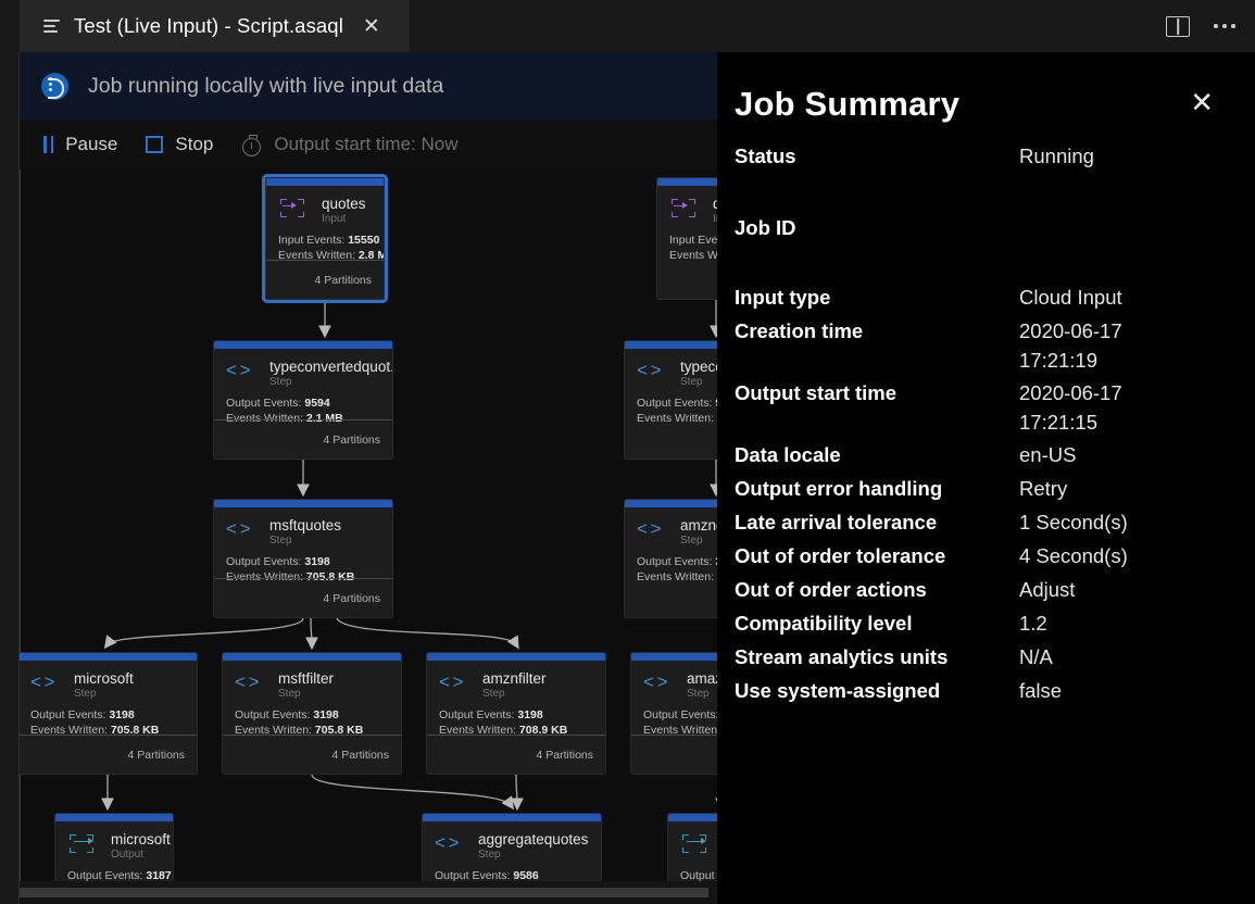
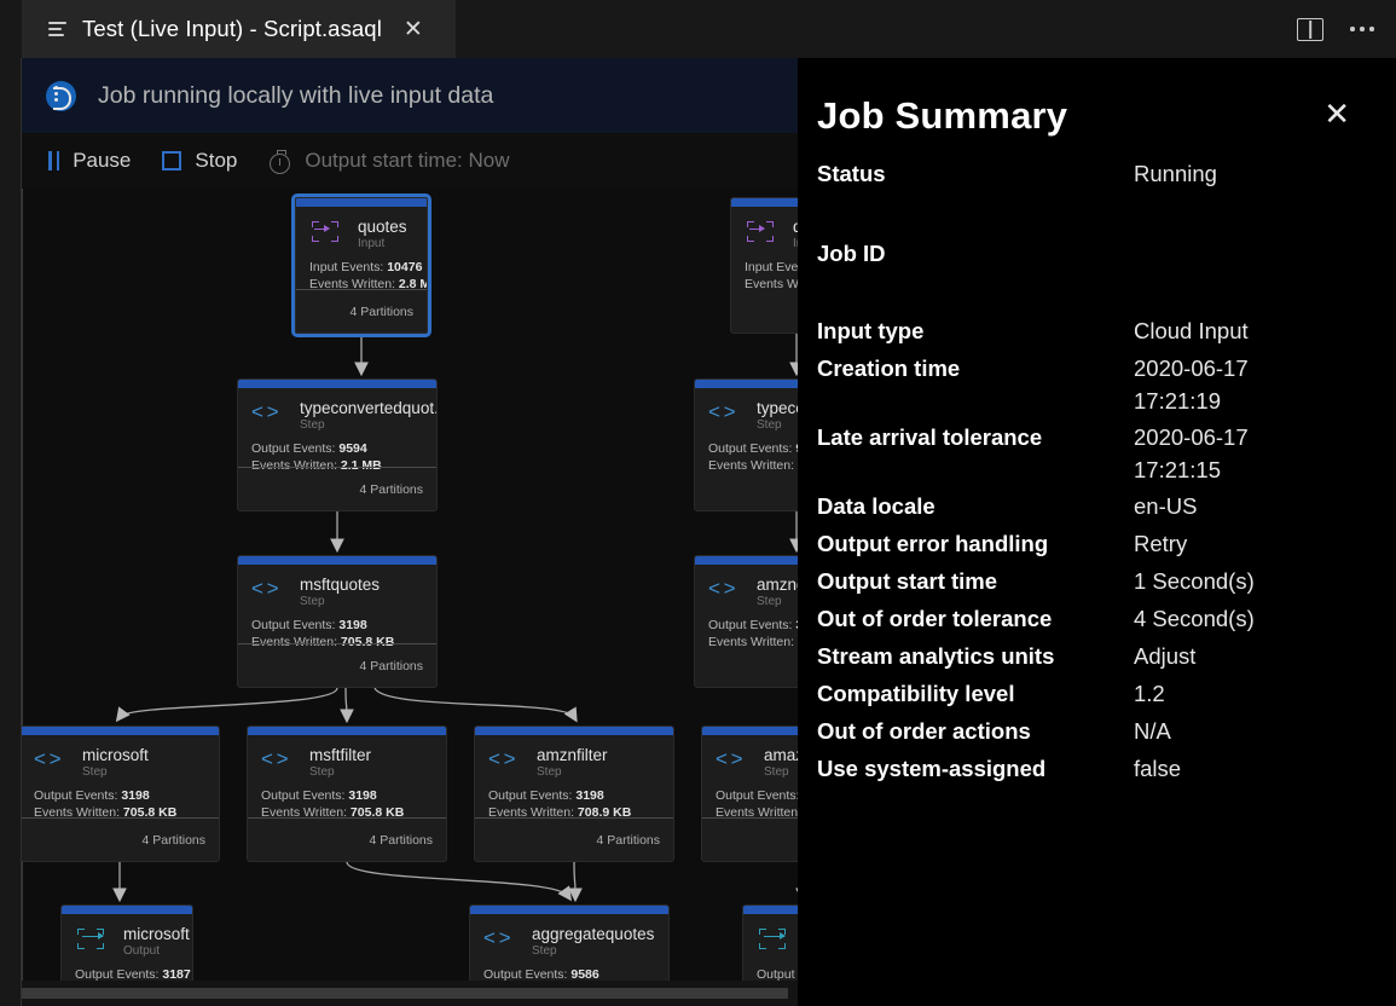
  Test (Live Input) - Script.asaql
  ✕
  Job running locally with live input data
  Pause
  Stop
  Output start time: Now
  quotes
  Input
- Input Events: 15550
+ Input Events: 10476
  Events Written: 2.8 M
  4 Partitions
  < >
  typeconvertedquot.
  Step
  Output Events: 9594
  Events Written: 2.1 MB
  4 Partitions
  < >
  msftquotes
  Step
  Output Events: 3198
  Events Written: 705.8 KB
  4 Partitions
  < >
  microsoft
  Step
  Output Events: 3198
  Events Written: 705.8 KB
  4 Partitions
  < >
  msftfilter
  Step
  Output Events: 3198
  Events Written: 705.8 KB
  4 Partitions
  < >
  amznfilter
  Step
  Output Events: 3198
  Events Written: 708.9 KB
  4 Partitions
  < >
  Step
  Output Events
  microsoft
  Output
  Output Events: 3187
  < >
  aggregatequotes
  Step
  Output Events: 9586
  Output
  Input Eve
  < >
  Step
  Output Events:
  Events Written:
  < >
  Step
  Output Events:
  Events Written:
  Job Summary
  ✕
  Status
  Running
  Job ID
  Input type
  Cloud Input
  Creation time
  2020-06-17
  17:21:19
- Output start time
+ Late arrival tolerance
  2020-06-17
  17:21:15
  Data locale
  en-US
  Output error handling
  Retry
- Late arrival tolerance
+ Output start time
  1 Second(s)
  Out of order tolerance
  4 Second(s)
- Out of order actions
+ Stream analytics units
  Adjust
  Compatibility level
  1.2
- Stream analytics units
+ Out of order actions
  N/A
  Use system-assigned
  false
